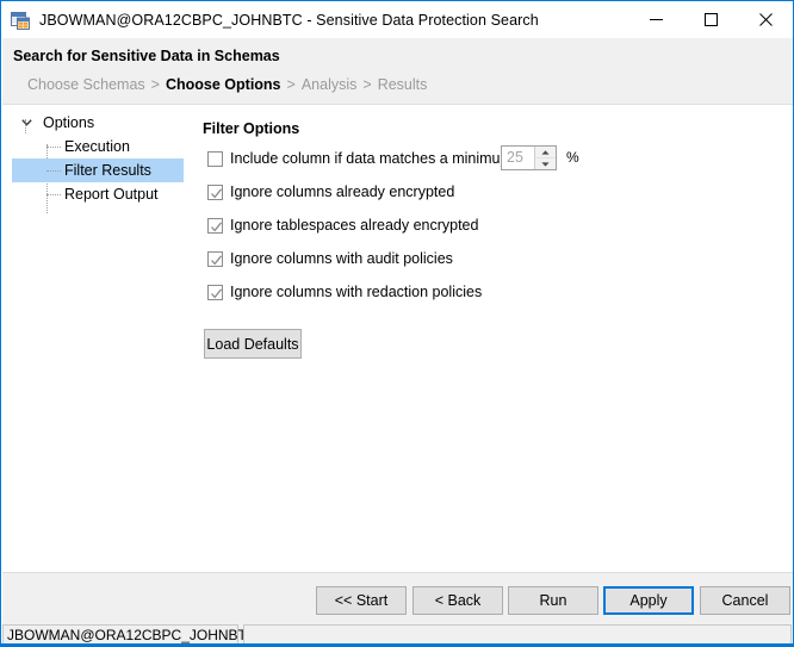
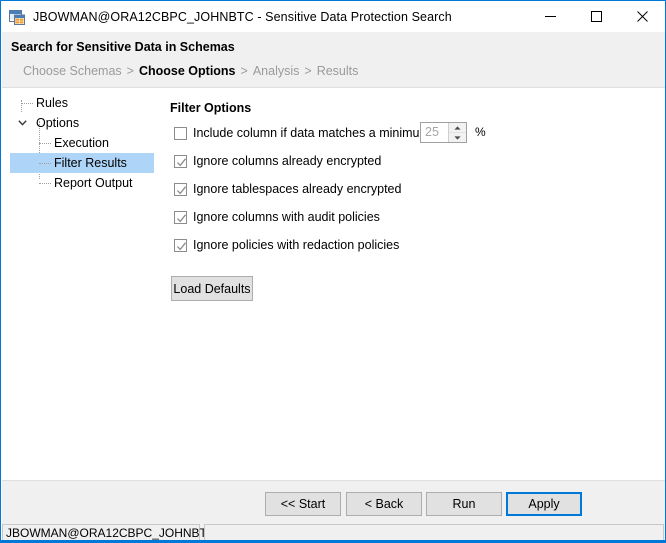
  JBOWMAN@ORA12CBPC_JOHNBTC - Sensitive Data Protection Search
  Search for Sensitive Data in Schemas
  Choose Schemas
  >
  Choose Options
  >
  Analysis
  >
  Results
+ Rules
  Options
  Execution
  Filter Results
  Report Output
  Filter Options
  Include column if data matches a minimu
  25
  %
  Ignore columns already encrypted
  Ignore tablespaces already encrypted
  Ignore columns with audit policies
- Ignore columns with redaction policies
+ Ignore policies with redaction policies
  Load Defaults
  << Start
  < Back
  Run
  Apply
- Cancel
  JBOWMAN@ORA12CBPC_JOHNB
